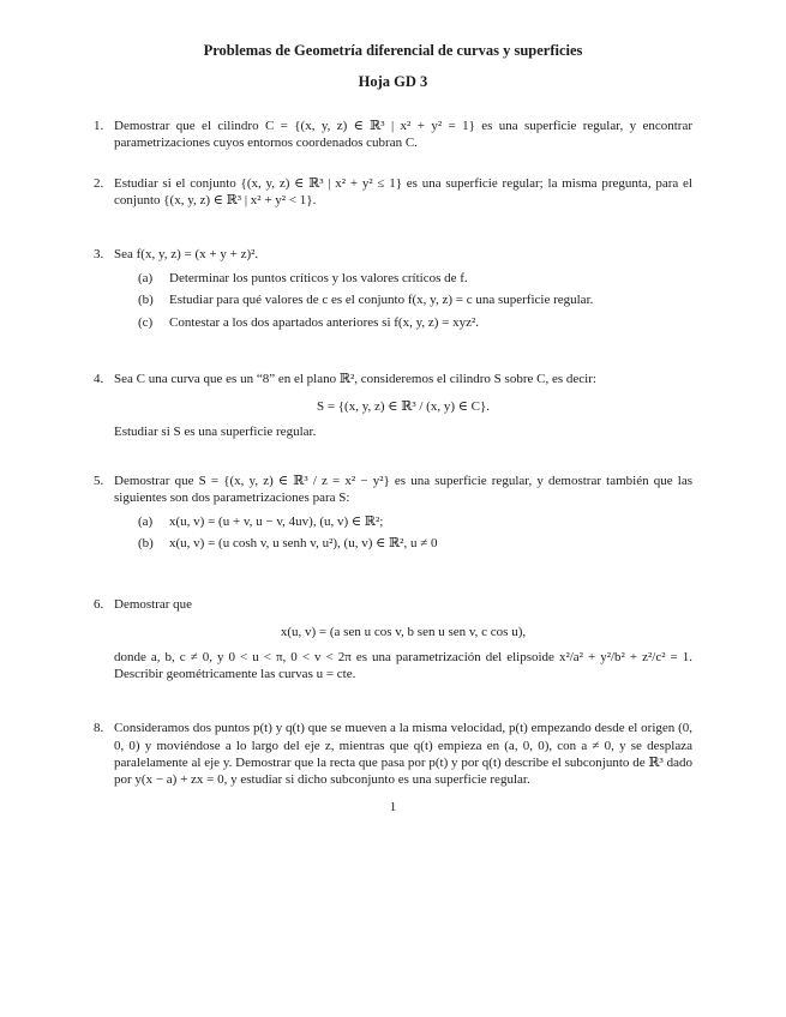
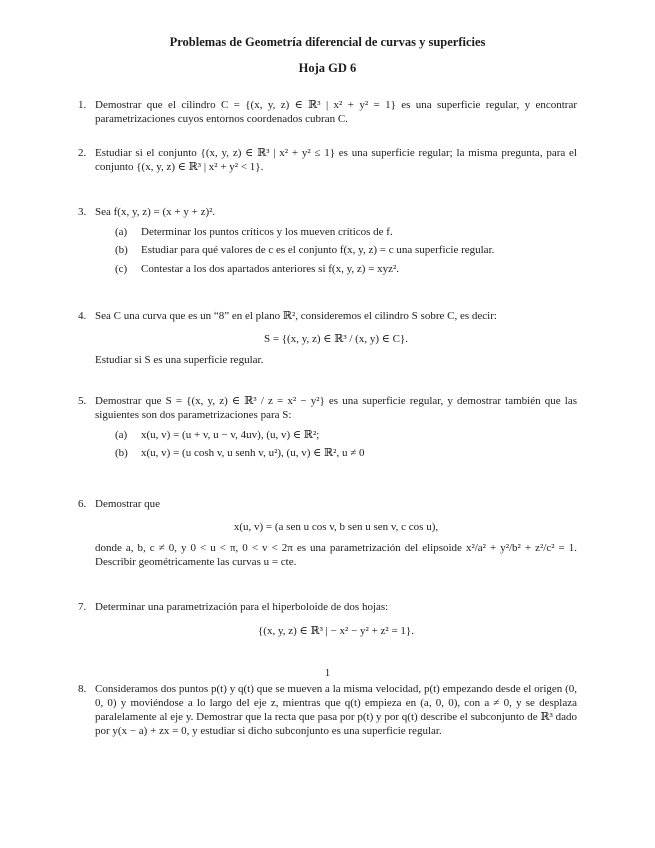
  Problemas de Geometría diferencial de curvas y superficies
- Hoja GD 3
+ Hoja GD 6
  1.
  Demostrar que el cilindro C = {(x, y, z) ∈ ℝ³ | x² + y² = 1} es una superficie regular, y encontrar parametrizaciones cuyos entornos coordenados cubran C.
  2.
  Estudiar si el conjunto {(x, y, z) ∈ ℝ³ | x² + y² ≤ 1} es una superficie regular; la misma pregunta, para el conjunto {(x, y, z) ∈ ℝ³ | x² + y² < 1}.
  3.
  Sea f(x, y, z) = (x + y + z)².
  (a)
- Determinar los puntos críticos y los valores críticos de f.
+ Determinar los puntos críticos y los mueven críticos de f.
  (b)
  Estudiar para qué valores de c es el conjunto f(x, y, z) = c una superficie regular.
  (c)
  Contestar a los dos apartados anteriores si f(x, y, z) = xyz².
  4.
  Sea C una curva que es un “8” en el plano ℝ², consideremos el cilindro S sobre C, es decir:
  S = {(x, y, z) ∈ ℝ³ / (x, y) ∈ C}.
  Estudiar si S es una superficie regular.
  5.
  Demostrar que S = {(x, y, z) ∈ ℝ³ / z = x² − y²} es una superficie regular, y demostrar también que las siguientes son dos parametrizaciones para S:
  (a)
  x(u, v) = (u + v, u − v, 4uv), (u, v) ∈ ℝ²;
  (b)
  x(u, v) = (u cosh v, u senh v, u²), (u, v) ∈ ℝ², u ≠ 0
  6.
  Demostrar que
  x(u, v) = (a sen u cos v, b sen u sen v, c cos u),
  donde a, b, c ≠ 0, y 0 < u < π, 0 < v < 2π es una parametrización del elipsoide x²/a² + y²/b² + z²/c² = 1. Describir geométricamente las curvas u = cte.
+ 7.
+ Determinar una parametrización para el hiperboloide de dos hojas:
+ {(x, y, z) ∈ ℝ³ | − x² − y² + z² = 1}.
  8.
  Consideramos dos puntos p(t) y q(t) que se mueven a la misma velocidad, p(t) empezando desde el origen (0, 0, 0) y moviéndose a lo largo del eje z, mientras que q(t) empieza en (a, 0, 0), con a ≠ 0, y se desplaza paralelamente al eje y. Demostrar que la recta que pasa por p(t) y por q(t) describe el subconjunto de ℝ³ dado por y(x − a) + zx = 0, y estudiar si dicho subconjunto es una superficie regular.
  1
